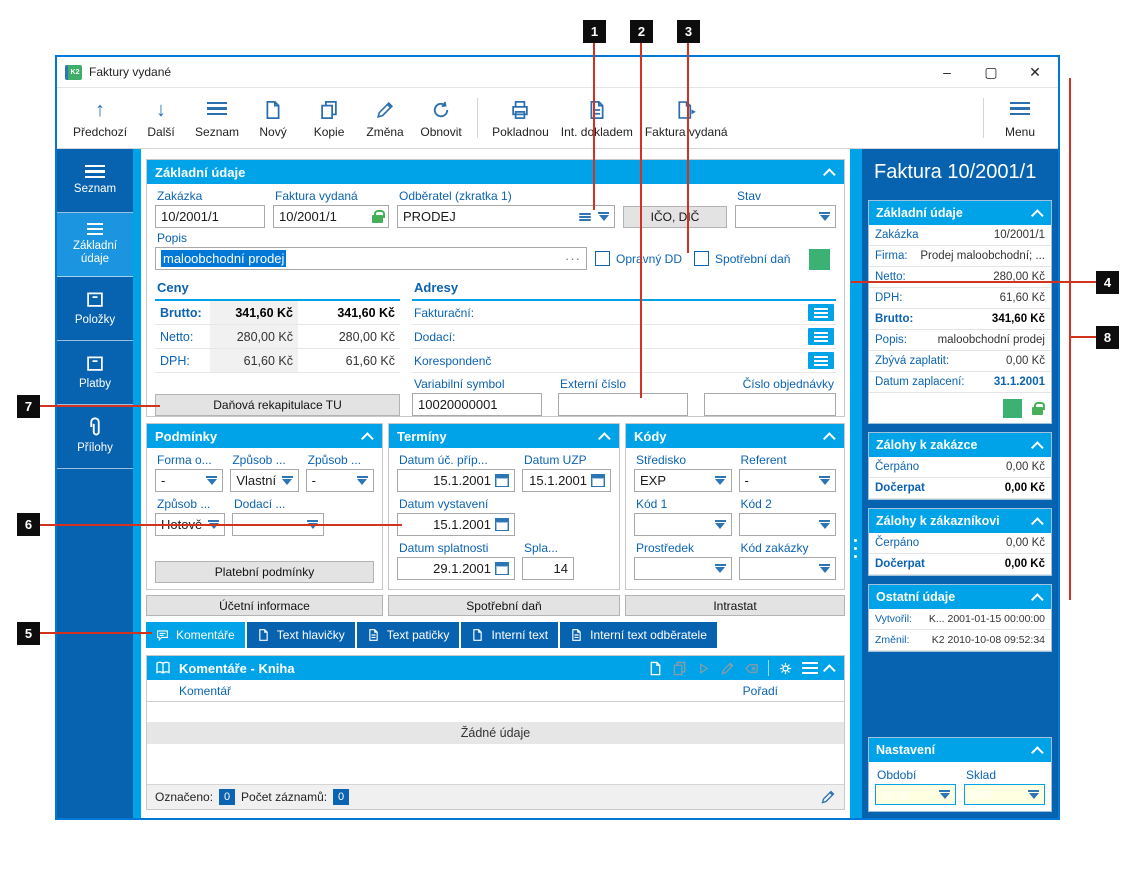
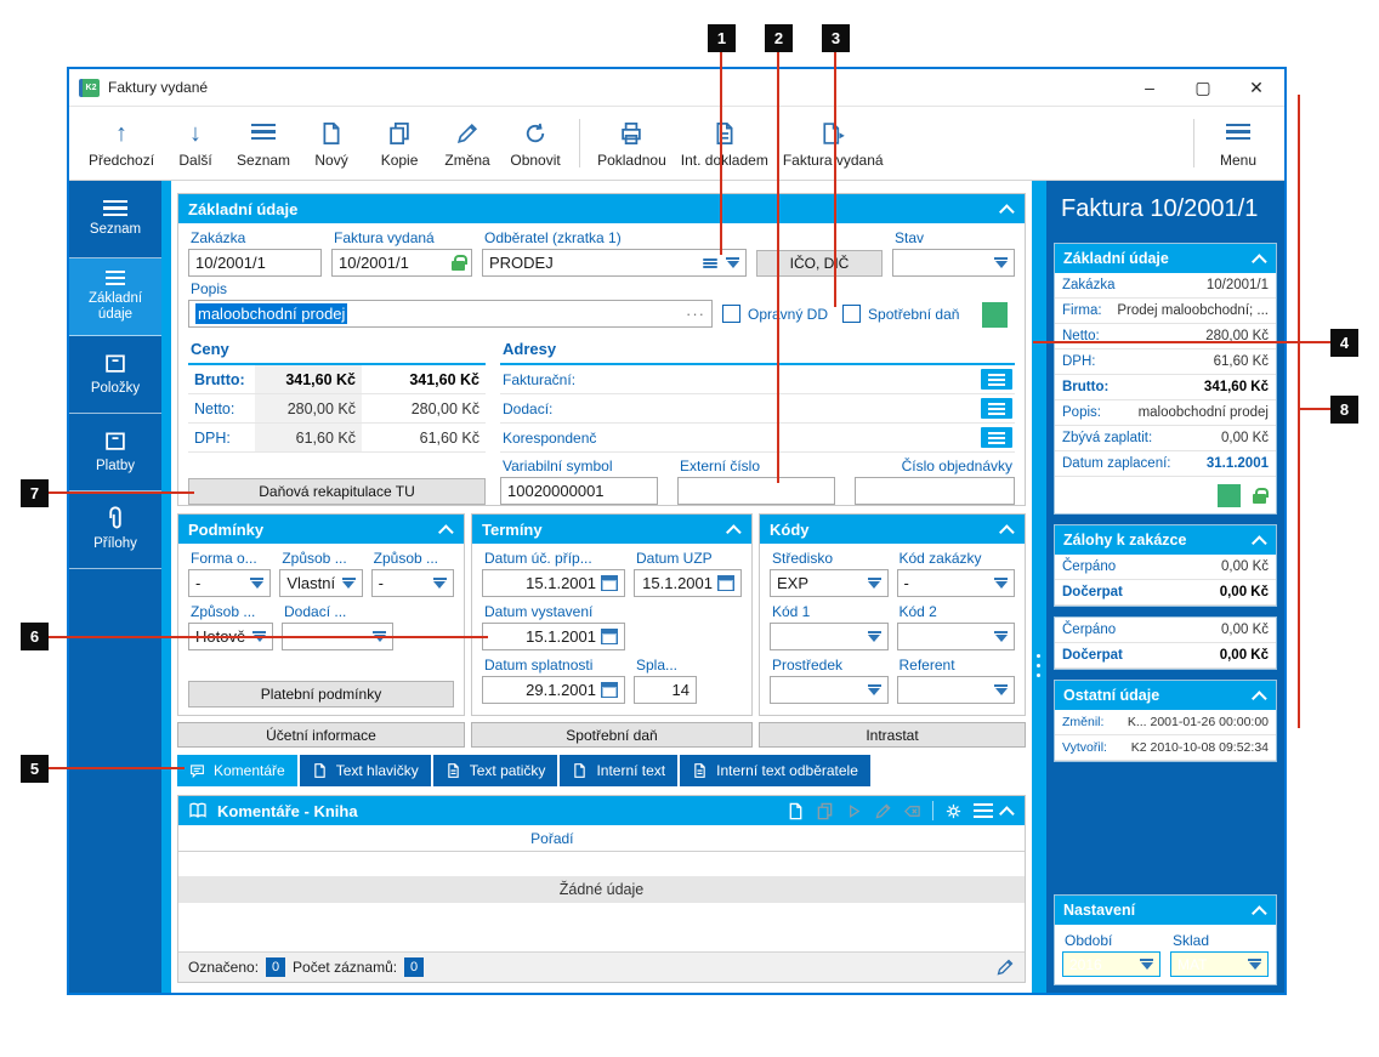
  Faktury vydané
  –
  ▢
  ✕
  ↑
  Předchozí
  ↓
  Další
  Seznam
  Nový
  Kopie
  Změna
  Obnovit
  Pokladnou
  Int. dokladem
  Faktura vydaná
  Menu
  Seznam
  Základní údaje
  Položky
  Platby
  Přílohy
  Základní údaje
  Zakázka
  10/2001/1
  Faktura vydaná
  10/2001/1
  Odběratel (zkratka 1)
  PRODEJ
  IČO, DČ
  Stav
  Popis
  maloobchodní prodej
  ···
  Oprvný DD
  Spotřební daň
  Ceny
  Brutto:
  341,60 Kč
  341,60 Kč
  Netto:
  280,00 Kč
  280,00 Kč
  DPH:
  61,60 Kč
  61,60 Kč
  Daňová rekapitulace TU
  Adresy
  Fakturační:
  Dodací:
  Korespondenč
  Variabilní symbol
  10020000001
  Externí číslo
  Číslo objednávky
  Podmínky
  Forma o...
  -
  Způsob ...
  Vlastní
  Způsob ...
  -
  Způsob ...
  Dodací ...
  Platební podmínky
  Termíny
  Datum úč. příp...
  15.1.2001
  Datum UZP
  15.1.2001
  Datum vystavení
  15.1.2001
  Datum splatnosti
  29.1.2001
  Spla...
  14
  Kódy
  Středisko
  EXP
- Referent
+ Kód zakázky
  -
  Kód 1
  Kód 2
  Prostředek
- Kód zakázky
+ Referent
  Účetní informace
  Spotřební daň
  Intrastat
  Komentáře
  Text hlavičky
  Text patičky
  Interní text
  Interní text odběratele
  Komentáře - Kniha
- Komentář
  Pořadí
  Žádné údaje
  Označeno:
  0
  Počet záznamů:
  0
  Faktura 10/2001/1
  Základní údaje
  Zakázka
  10/2001/1
  Firma:
  Prodej maloobchodní; ...
  Netto:
  280,00 Kč
  DPH:
  61,60 Kč
  Brutto:
  341,60 Kč
  Popis:
  maloobchodní prodej
  Zbývá zaplatit:
  0,00 Kč
  Datum zaplacení:
  31.1.2001
  Zálohy k zakázce
  Čerpáno
  0,00 Kč
  Dočerpat
  0,00 Kč
- Zálohy k zákazníkovi
  Čerpáno
  0,00 Kč
  Dočerpat
  0,00 Kč
  Ostatní údaje
- Vytvořil:
+ Změnil:
- K... 2001-01-15 00:00:00
+ K... 2001-01-26 00:00:00
- Změnil:
+ Vytvořil:
  K2 2010-10-08 09:52:34
  Nastavení
  Období
  2016
  Sklad
  MAT
  1
  2
  3
  4
  8
  7
  6
  5
